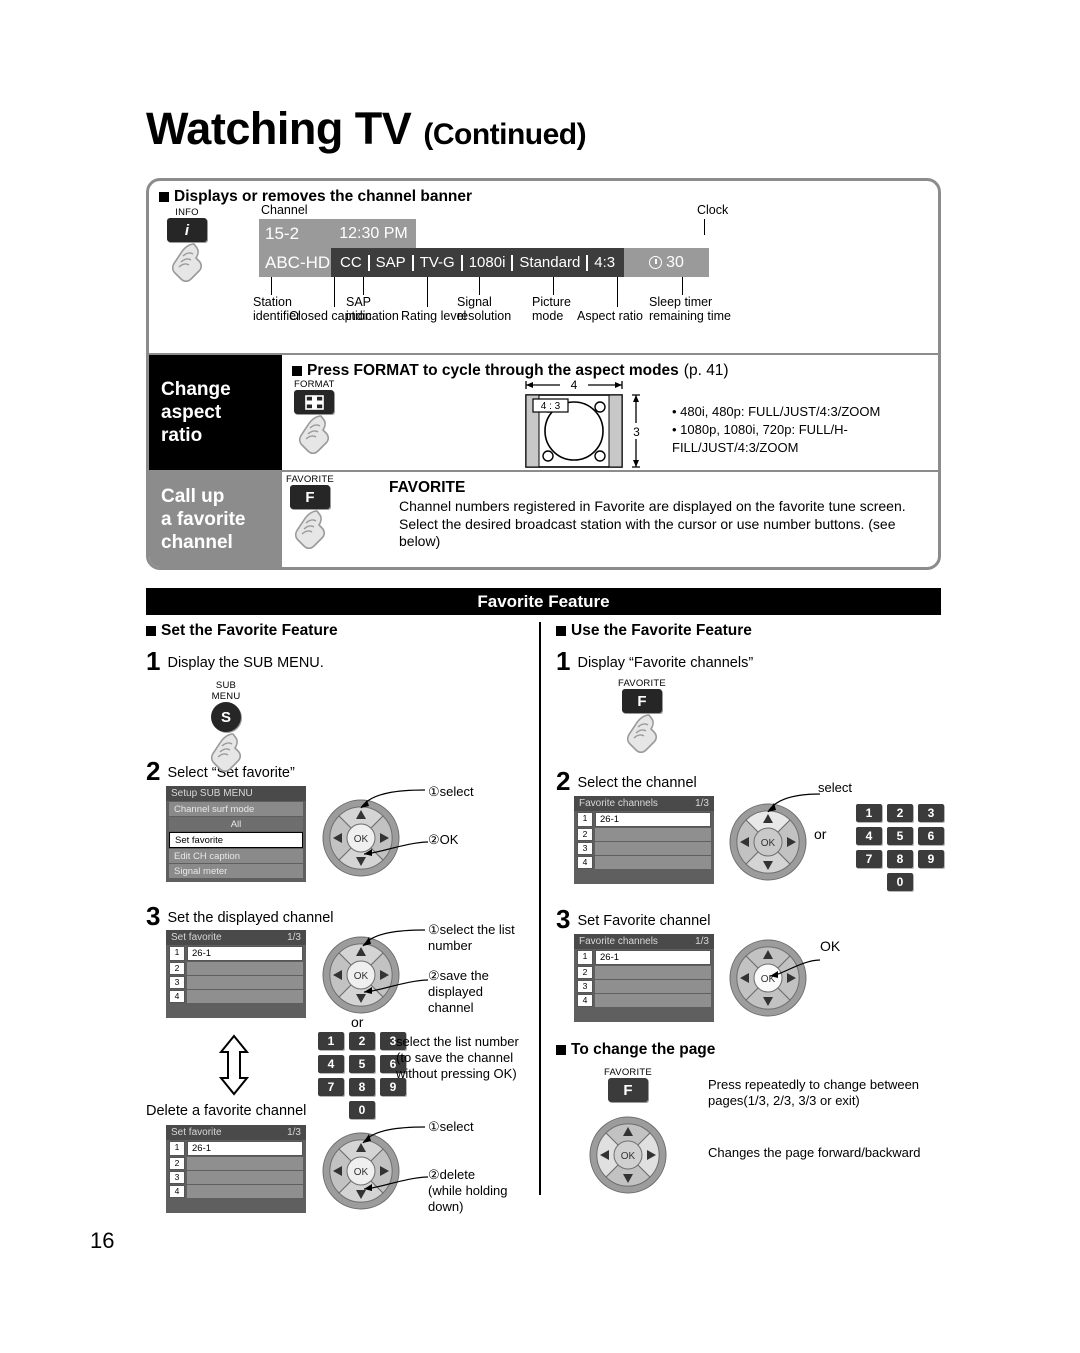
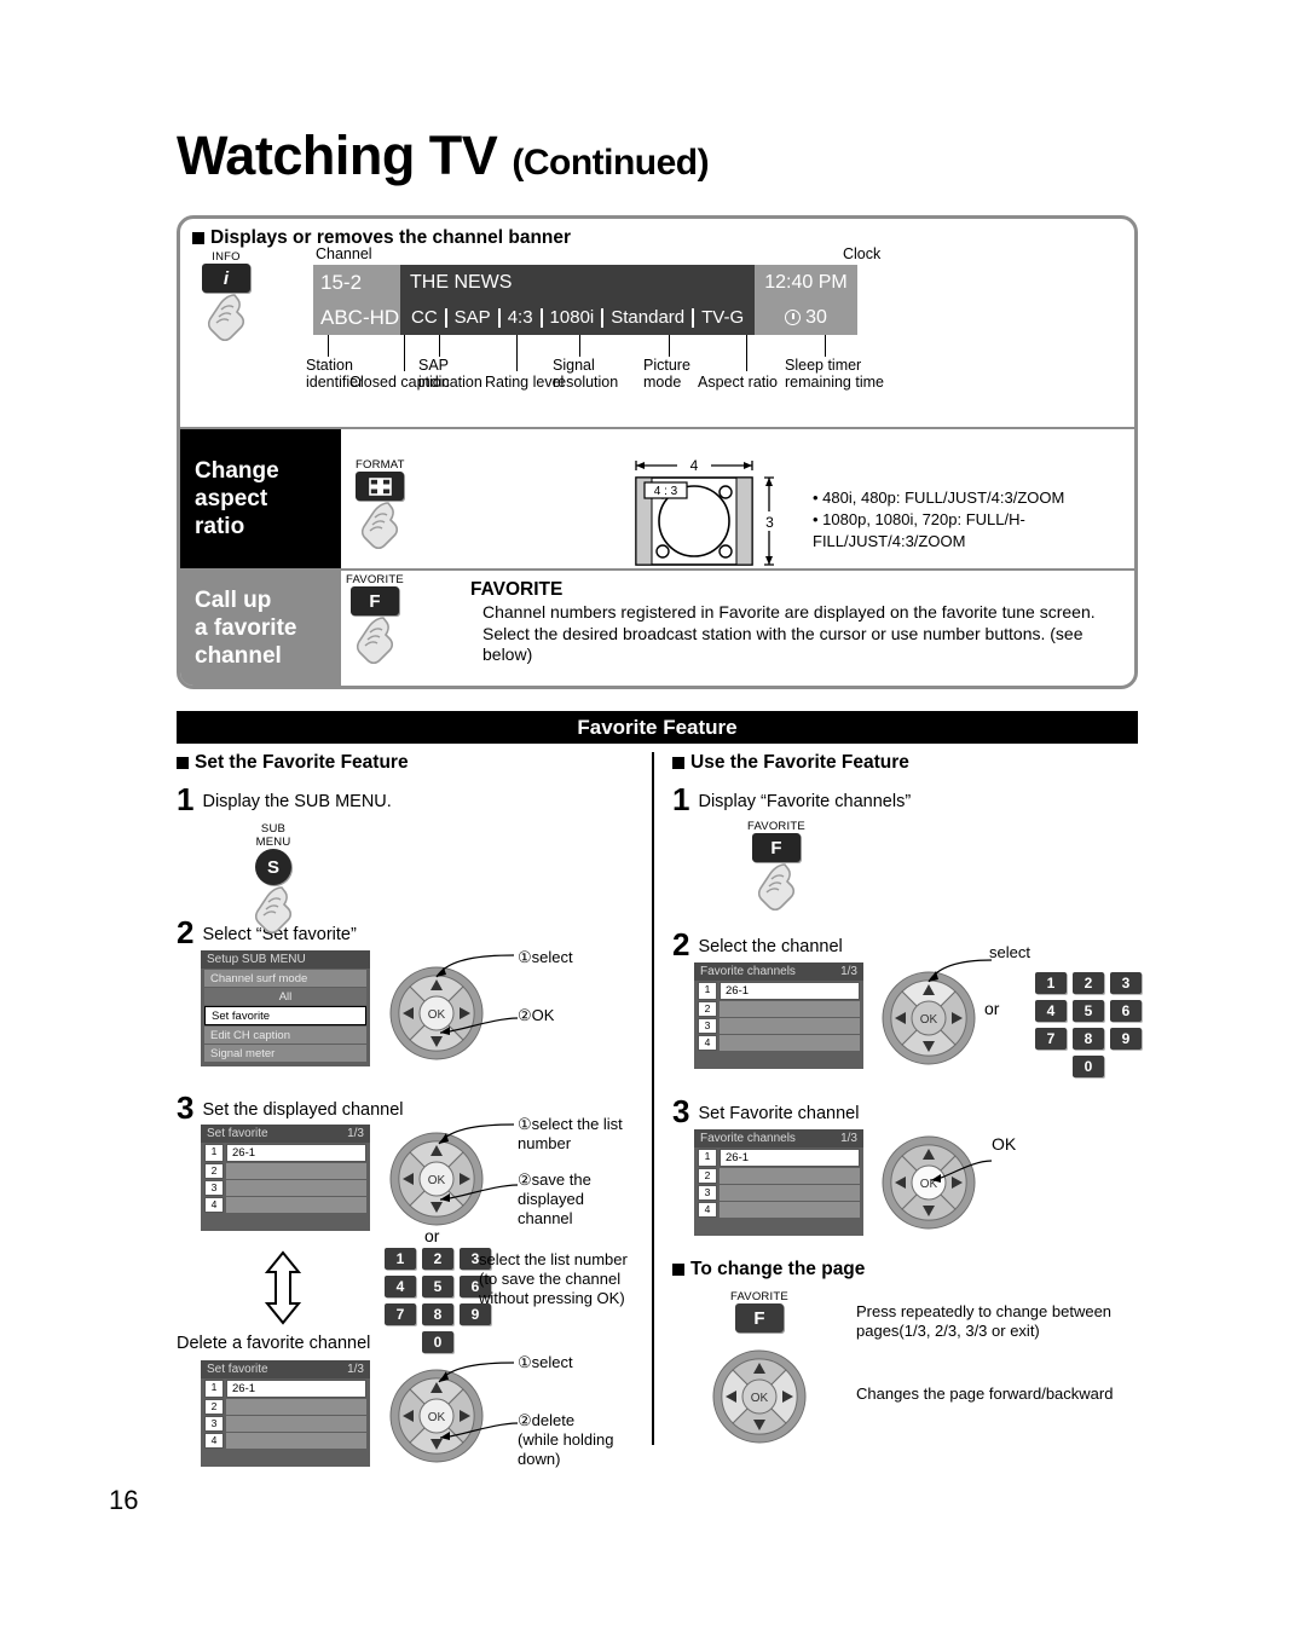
  Watching TV (Continued)
  Displays or removes the channel banner
  INFO
  i
  Channel
  Clock
  15-2
+ THE NEWS
- 12:30 PM
+ 12:40 PM
  ABC-HD
  CC
  SAP
- TV-G
+ 4:3
  1080i
  Standard
- 4:3
+ TV-G
  30
  Station
  identifier
  SAP
  indication
  Signal
  resolution
  Picture
  mode
  Sleep timer
  remaining time
  Closed caption
  Rating level
  Aspect ratio
  Change
  aspect
  ratio
- Press FORMAT to cycle through the aspect modes
- (p. 41)
  FORMAT
  4
  4 : 3
  3
  • 480i, 480p: FULL/JUST/4:3/ZOOM
  • 1080p, 1080i, 720p: FULL/H-FILL/JUST/4:3/ZOOM
  Call up
  a favorite
  channel
  FAVORITE
  F
  FAVORITE
  Channel numbers registered in Favorite are displayed on the favorite tune screen. Select the desired broadcast station with the cursor or use number buttons. (see below)
  Favorite Feature
  Set the Favorite Feature
  1
  Display the SUB MENU.
  SUB
  MENU
  S
  2
  Select “Set favorite”
  Setup SUB MENU
  Channel surf mode
  All
  Set favorite
  Edit CH caption
  Signal meter
  OK
  ①select
  ②OK
  3
  Set the displayed channel
  Set favorite
  1/3
  1
  26-1
  2
  3
  4
  OK
  ①select the list
  number
  ②save the displayed
  channel
  or
  1
  2
  3
  4
  5
  6
  7
  8
  9
  0
  select the list number
  (to save the channel
  without pressing OK)
  Delete a favorite channel
  Set favorite
  1/3
  1
  26-1
  2
  3
  4
  OK
  ①select
  ②delete
  (while holding down)
  Use the Favorite Feature
  1
  Display “Favorite channels”
  FAVORITE
  F
  2
  Select the channel
  Favorite channels
  1/3
  1
  26-1
  2
  3
  4
  OK
  select
  or
  1
  2
  3
  4
  5
  6
  7
  8
  9
  0
  3
  Set Favorite channel
  Favorite channels
  1/3
  1
  26-1
  2
  3
  4
  OK
  OK
  To change the page
  FAVORITE
  F
  Press repeatedly to change between
  pages(1/3, 2/3, 3/3 or exit)
  OK
  Changes the page forward/backward
  16
